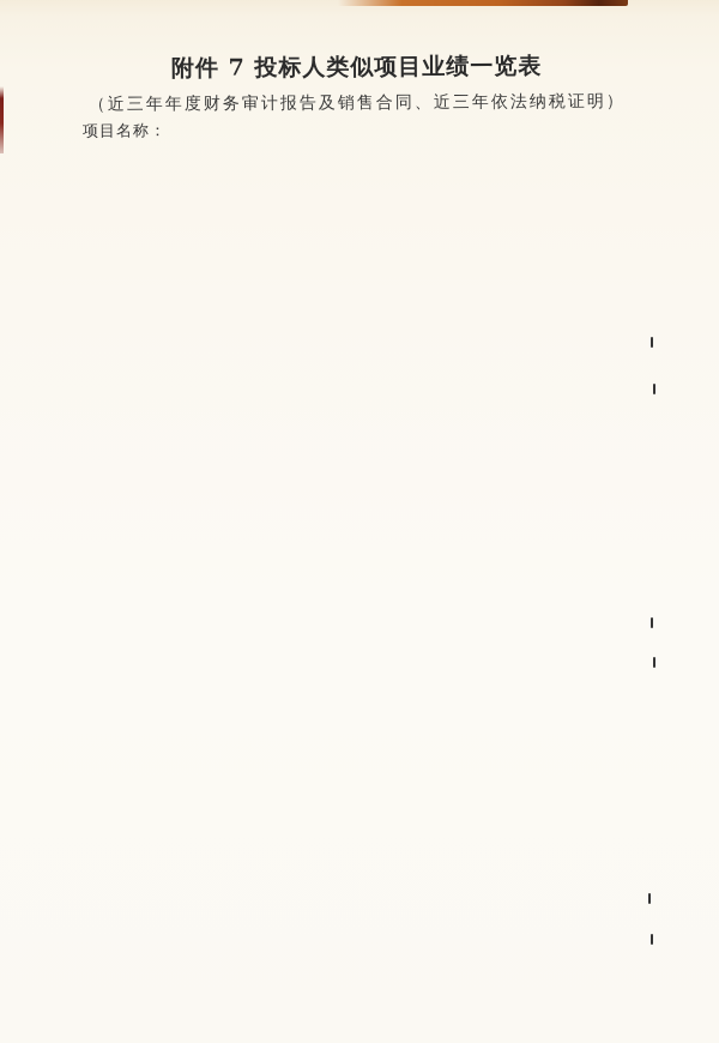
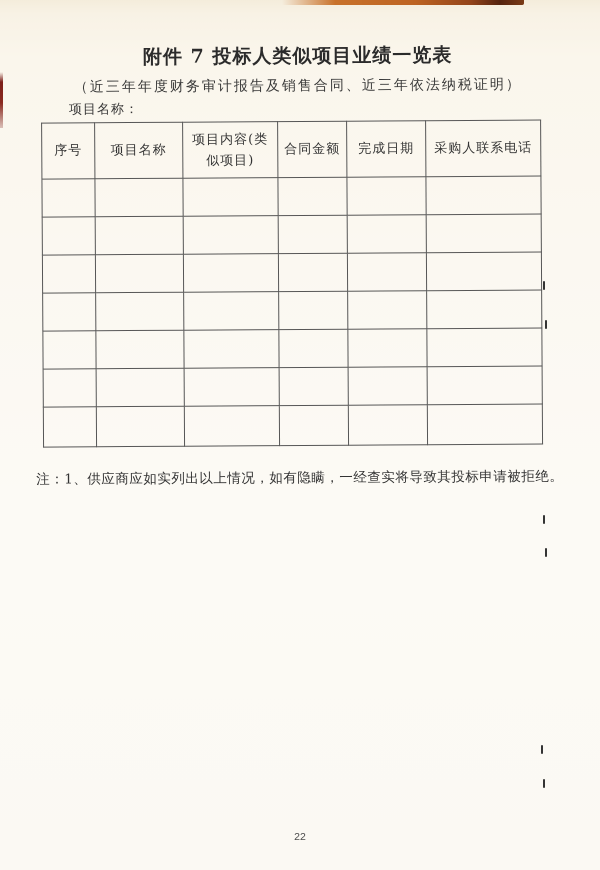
  附件 7 投标人类似项目业绩一览表
  （近三年年度财务审计报告及销售合同、近三年依法纳税证明）
  项目名称：
+ 序号	项目名称	项目内容(类似项目)	合同金额	完成日期	采购人联系电话
+ 注：1、供应商应如实列出以上情况，如有隐瞒，一经查实将导致其投标申请被拒绝。
+ 22
